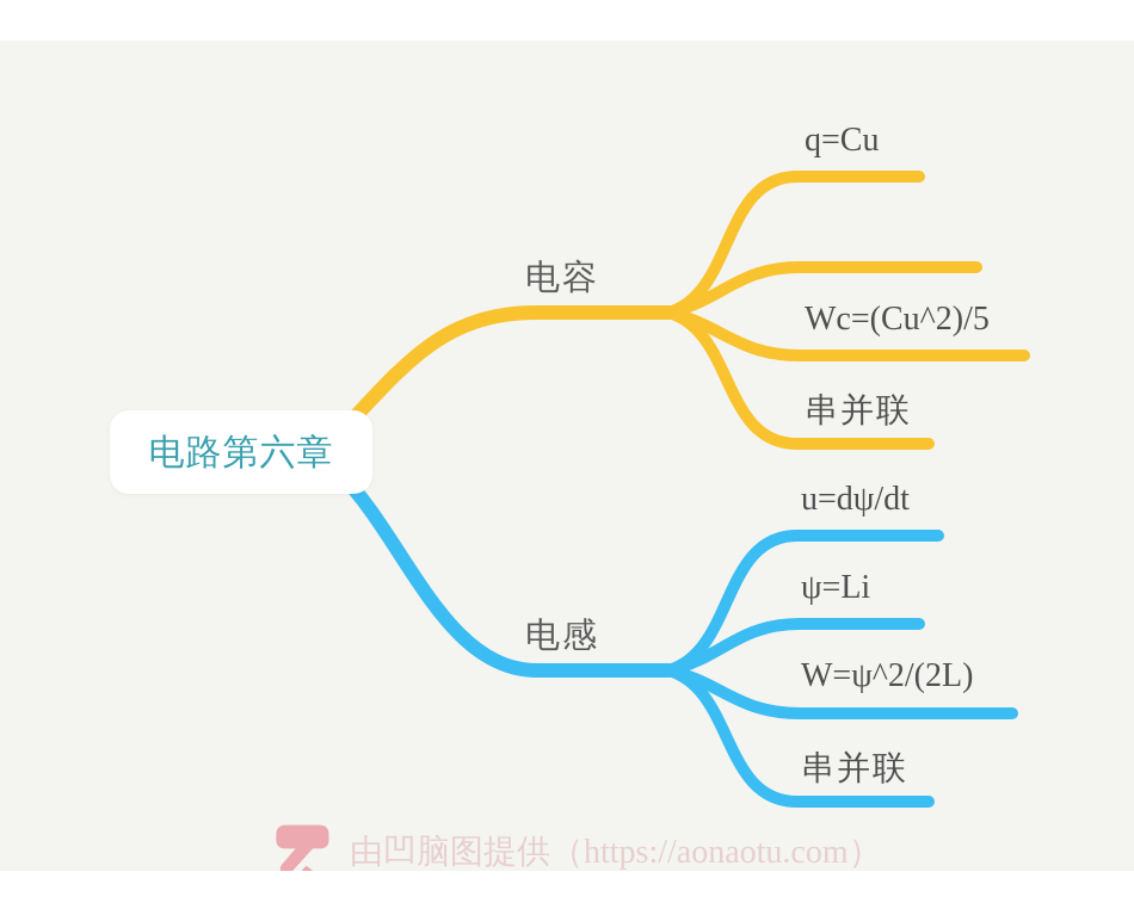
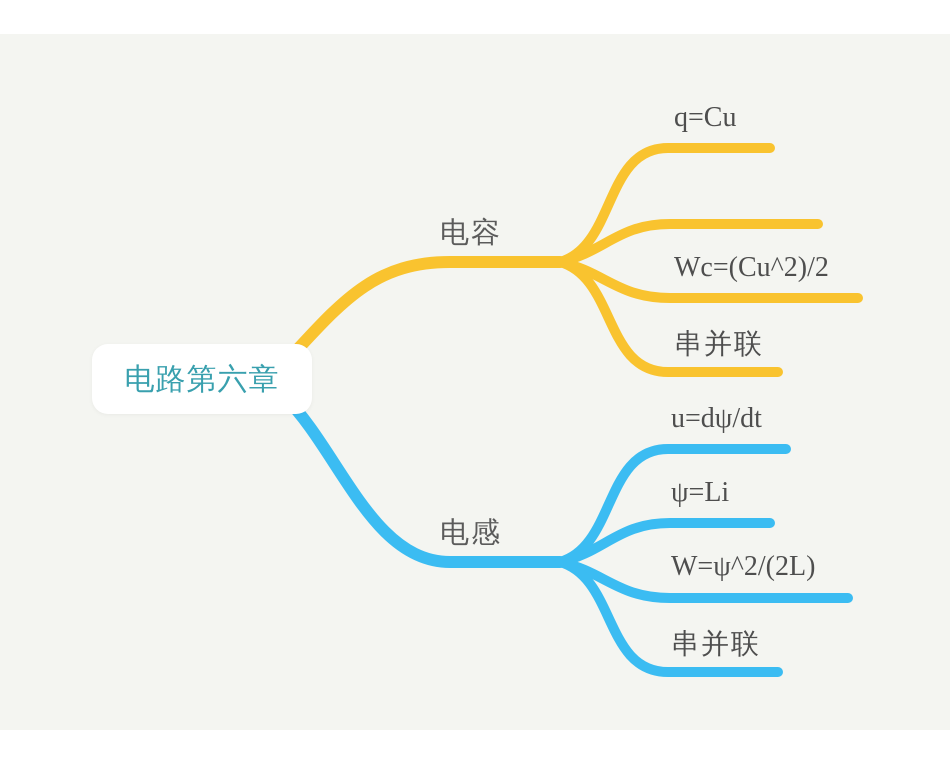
  电路第六章
  电容
  电感
  q=Cu
- Wc=(Cu^2)/5
+ Wc=(Cu^2)/2
  串并联
  u=dψ/dt
  ψ=Li
  W=ψ^2/(2L)
  串并联
- 由凹脑图提供（https://aonaotu.com）
